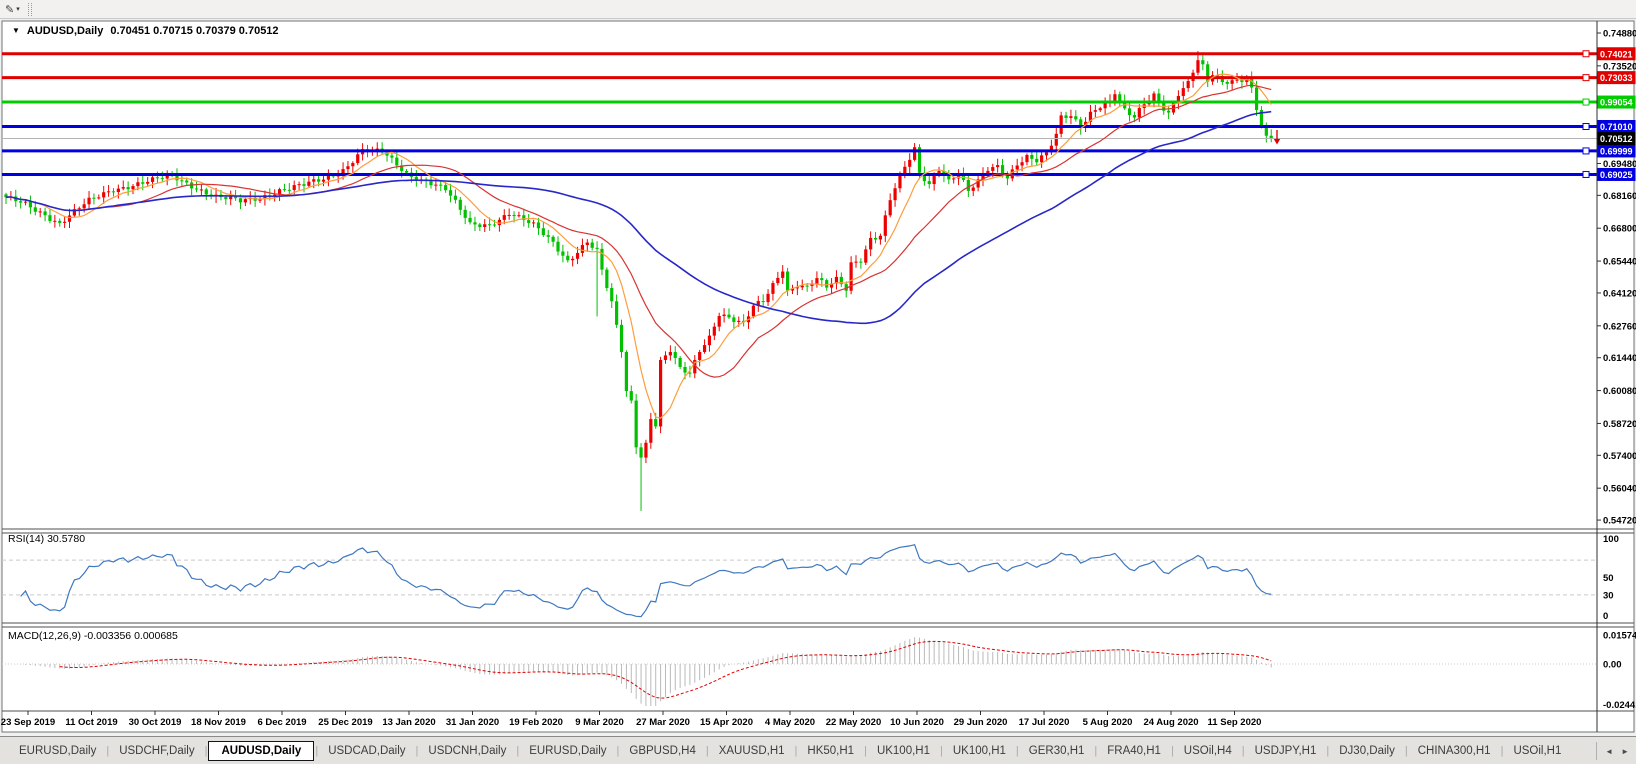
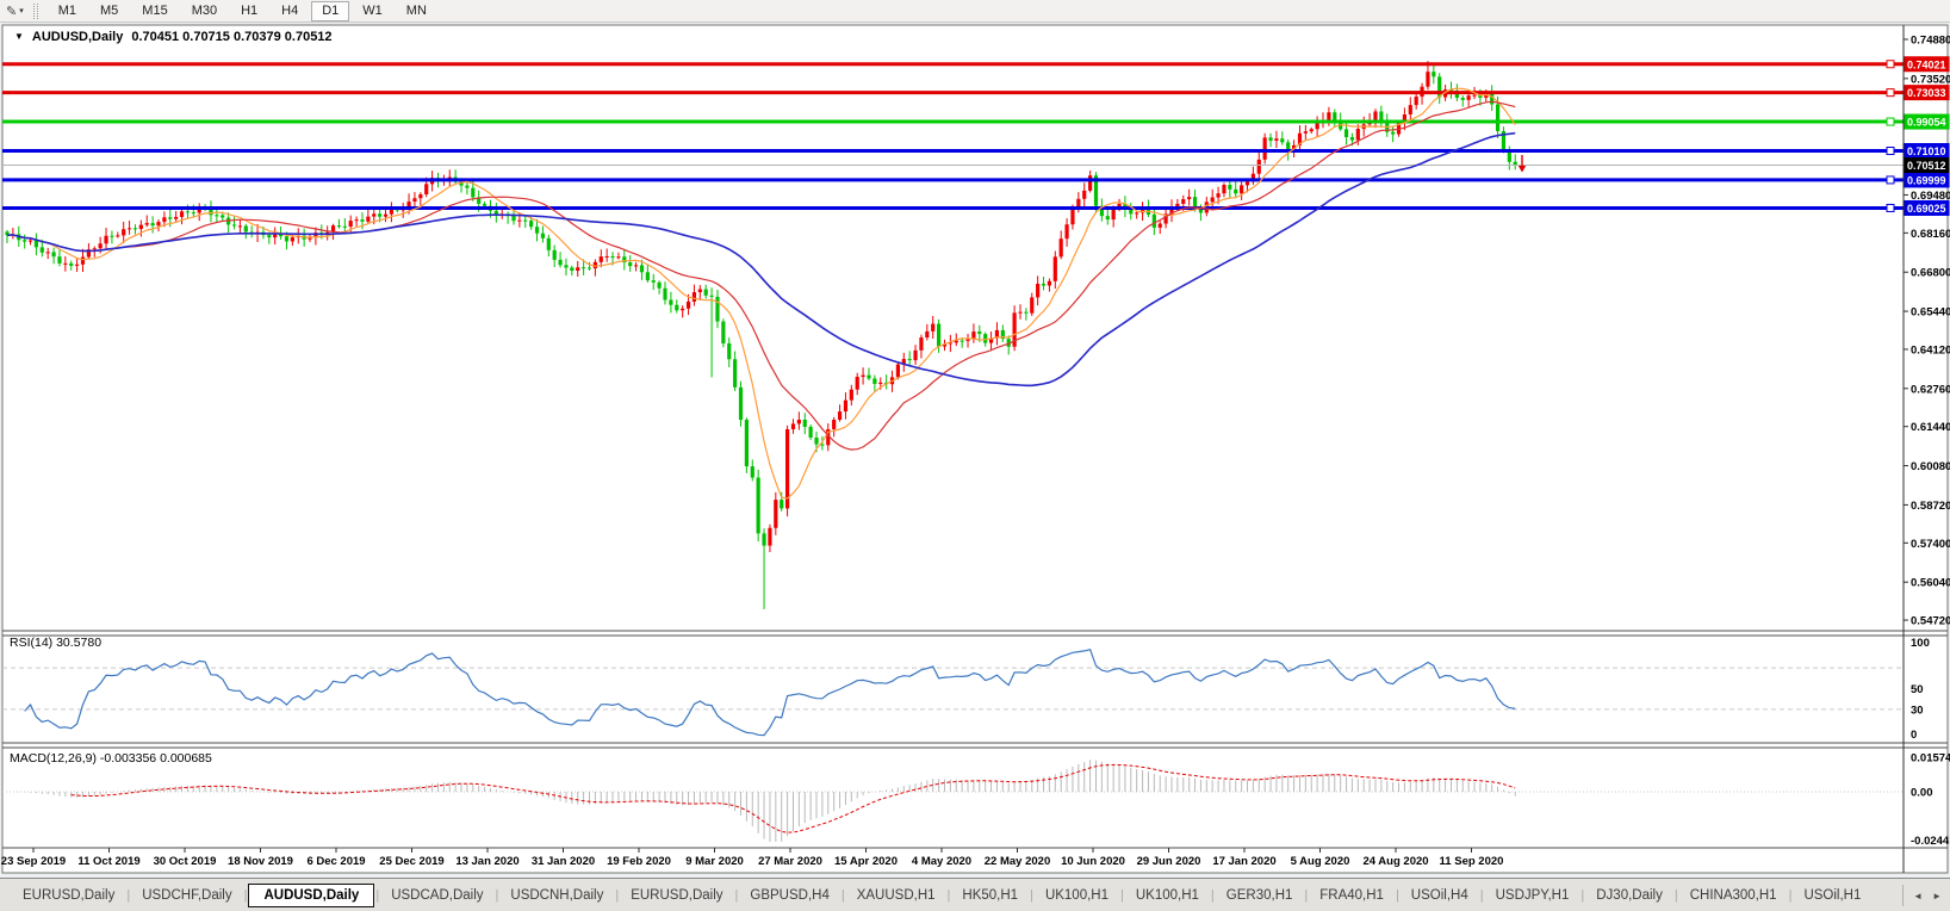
  ✎
+ M1
+ M5
+ M15
+ M30
+ H1
+ H4
+ D1
+ W1
+ MN
  0.74880
  0.73520
  0.69480
  0.68160
  0.66800
  0.65440
  0.64120
  0.62760
  0.61440
  0.60080
  0.58720
  0.57400
  0.56040
  0.54720
  100
  50
  30
  0
  0.01574
  0.00
  -0.0244
  0.74021
  0.73033
  0.99054
  0.71010
  0.69999
  0.69025
  0.70512
  23 Sep 2019
  11 Oct 2019
  30 Oct 2019
  18 Nov 2019
  6 Dec 2019
  25 Dec 2019
  13 Jan 2020
  31 Jan 2020
  19 Feb 2020
  9 Mar 2020
  27 Mar 2020
  15 Apr 2020
  4 May 2020
  22 May 2020
  10 Jun 2020
  29 Jun 2020
- 17 Jul 2020
+ 17 Jan 2020
  5 Aug 2020
  24 Aug 2020
  11 Sep 2020
  ▼
  AUDUSD,Daily
  0.70451 0.70715 0.70379 0.70512
  RSI(14) 30.5780
  MACD(12,26,9) -0.003356 0.000685
  EURUSD,Daily
  |
  USDCHF,Daily
  |
  AUDUSD,Daily
  |
  USDCAD,Daily
  |
  USDCNH,Daily
  |
  EURUSD,Daily
  |
  GBPUSD,H4
  |
  XAUUSD,H1
  |
  HK50,H1
  |
  UK100,H1
  |
  UK100,H1
  |
  GER30,H1
  |
  FRA40,H1
  |
  USOil,H4
  |
  USDJPY,H1
  |
  DJ30,Daily
  |
  CHINA300,H1
  |
  USOil,H1
  ◄
  ►
